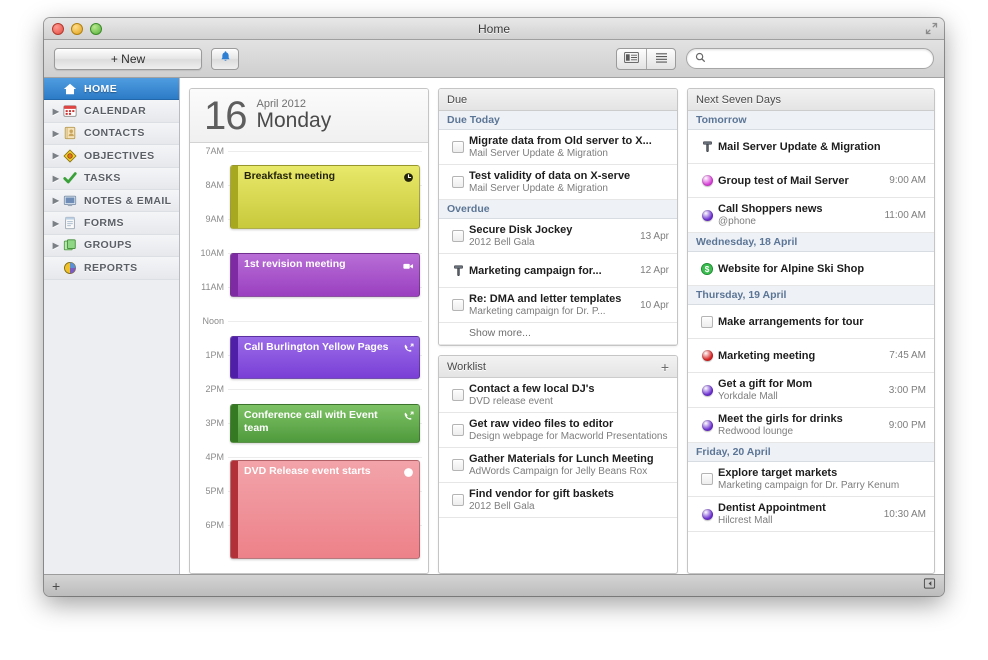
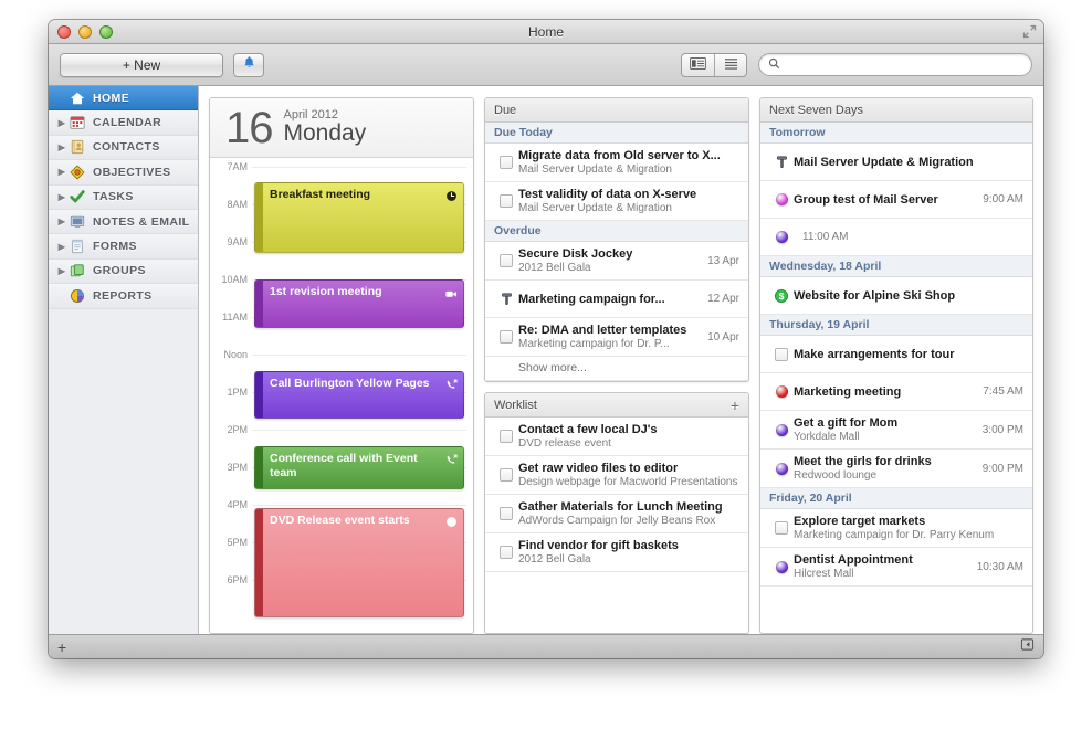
  Home
  + New
  HOME
  ▶
  CALENDAR
  ▶
  CONTACTS
  ▶
  OBJECTIVES
  ▶
  TASKS
  ▶
  NOTES & EMAIL
  ▶
  FORMS
  ▶
  GROUPS
  REPORTS
  16
  April 2012
  Monday
  7AM
  8AM
  9AM
  10AM
  11AM
  Noon
  1PM
  2PM
  3PM
  4PM
  5PM
  6PM
  Breakfast meeting
  1st revision meeting
  Call Burlington Yellow Pages
  Conference call with Event team
  DVD Release event starts
  Due
  Due Today
  Migrate data from Old server to X...
  Mail Server Update & Migration
  Test validity of data on X-serve
  Mail Server Update & Migration
  Overdue
  Secure Disk Jockey
  2012 Bell Gala
  13 Apr
  Marketing campaign for...
  12 Apr
  Re: DMA and letter templates
  Marketing campaign for Dr. P...
  10 Apr
  Show more...
  Worklist
  +
  Contact a few local DJ's
  DVD release event
  Get raw video files to editor
  Design webpage for Macworld Presentations
  Gather Materials for Lunch Meeting
  AdWords Campaign for Jelly Beans Rox
  Find vendor for gift baskets
  2012 Bell Gala
  Next Seven Days
  Tomorrow
  Mail Server Update & Migration
  Group test of Mail Server
  9:00 AM
- Call Shoppers news
- @phone
  11:00 AM
  Wednesday, 18 April
  $
  Website for Alpine Ski Shop
  Thursday, 19 April
  Make arrangements for tour
  Marketing meeting
  7:45 AM
  Get a gift for Mom
  Yorkdale Mall
  3:00 PM
  Meet the girls for drinks
  Redwood lounge
  9:00 PM
  Friday, 20 April
  Explore target markets
  Marketing campaign for Dr. Parry Kenum
  Dentist Appointment
  Hilcrest Mall
  10:30 AM
  +
